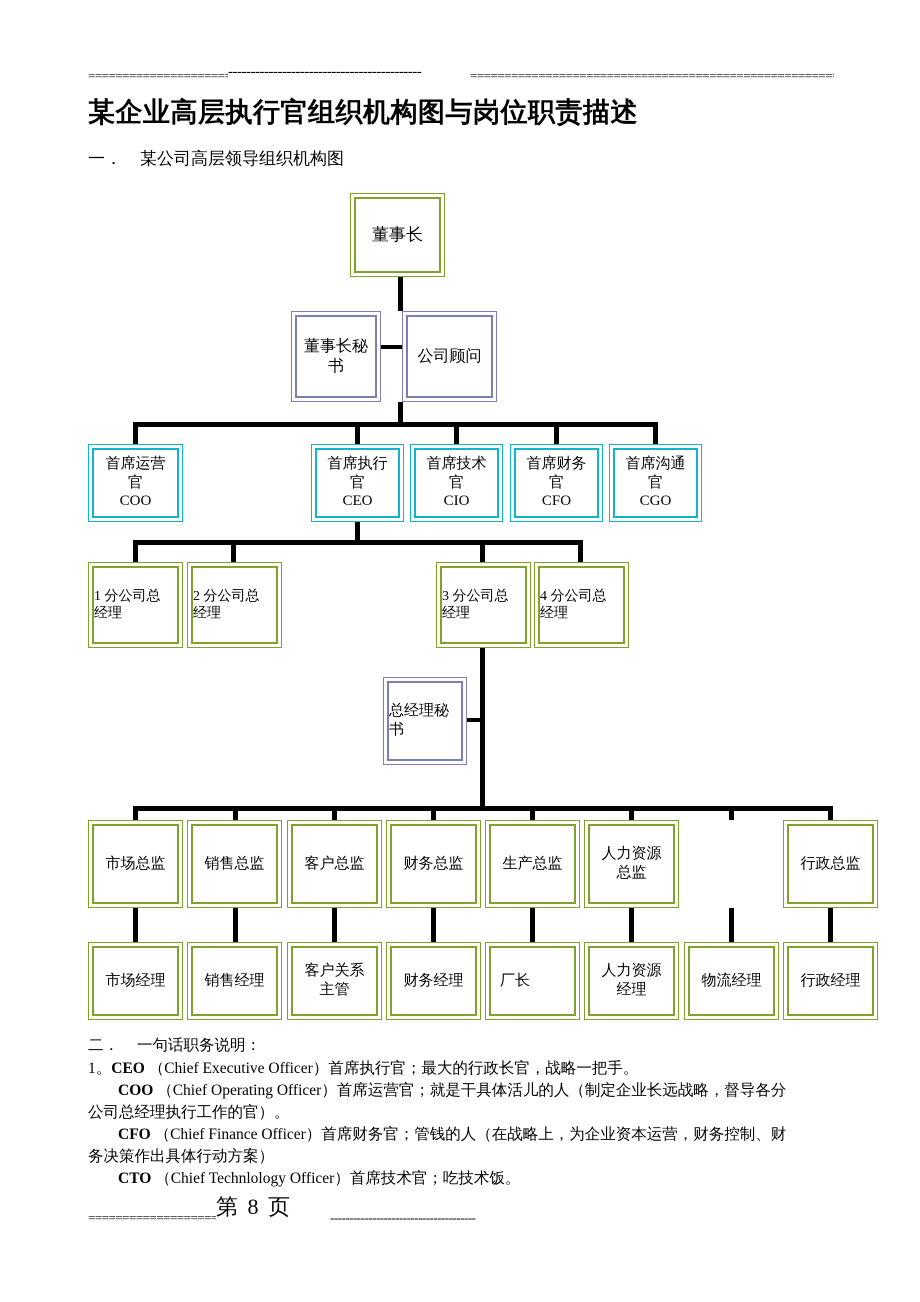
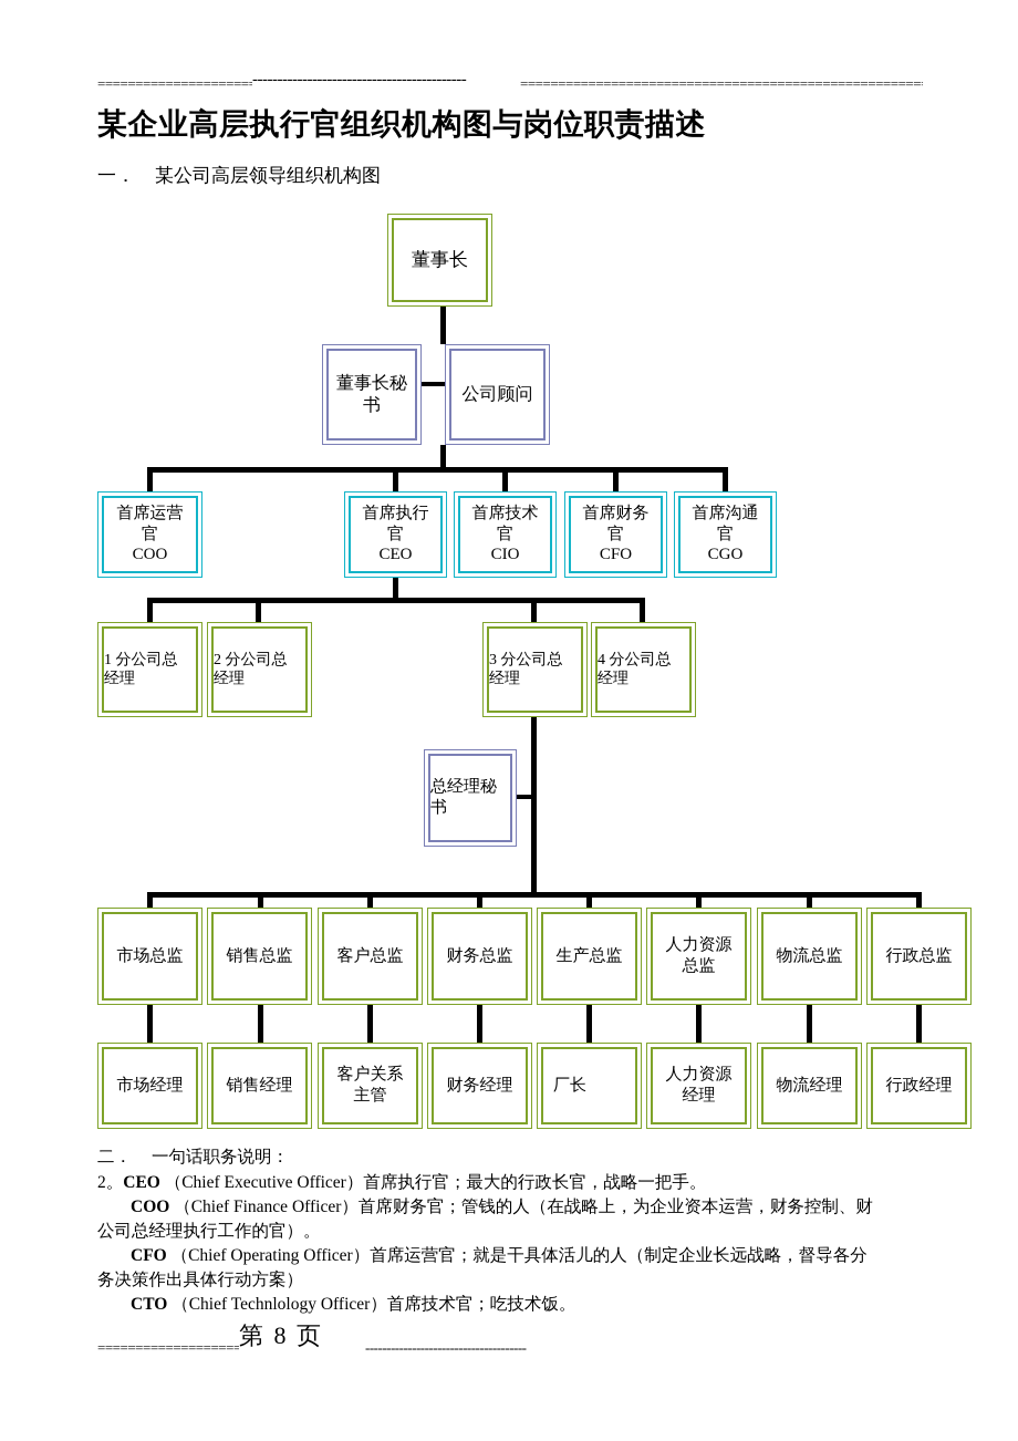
  -------------------------------------------
  =====================================================
  某企业高层执行官组织机构图与岗位职责描述
  一． 某公司高层领导组织机构图
  董事长
  董事长秘
  书
  公司顾问
  首席运营
  官
  COO
  首席执行
  官
  CEO
  首席技术
  官
  CIO
  首席财务
  官
  CFO
  首席沟通
  官
  CGO
  1 分公司总
  经理
  2 分公司总
  经理
  3 分公司总
  经理
  4 分公司总
  经理
  总经理秘
  书
  市场总监
  销售总监
  客户总监
  财务总监
  生产总监
  人力资源
  总监
+ 物流总监
  行政总监
  市场经理
  销售经理
  客户关系
  主管
  财务经理
  厂长
  人力资源
  经理
  物流经理
  行政经理
  二． 一句话职务说明：
- 1。CEO （Chief Executive Officer）首席执行官；最大的行政长官，战略一把手。
+ 2。CEO （Chief Executive Officer）首席执行官；最大的行政长官，战略一把手。
- COO （Chief Operating Officer）首席运营官；就是干具体活儿的人（制定企业长远战略，督导各分
+ COO （Chief Finance Officer）首席财务官；管钱的人（在战略上，为企业资本运营，财务控制、财
  公司总经理执行工作的官）。
- CFO （Chief Finance Officer）首席财务官；管钱的人（在战略上，为企业资本运营，财务控制、财
+ CFO （Chief Operating Officer）首席运营官；就是干具体活儿的人（制定企业长远战略，督导各分
  务决策作出具体行动方案）
  CTO （Chief Technlology Officer）首席技术官；吃技术饭。
  ===================
  第 8 页
  --------------------------------------
